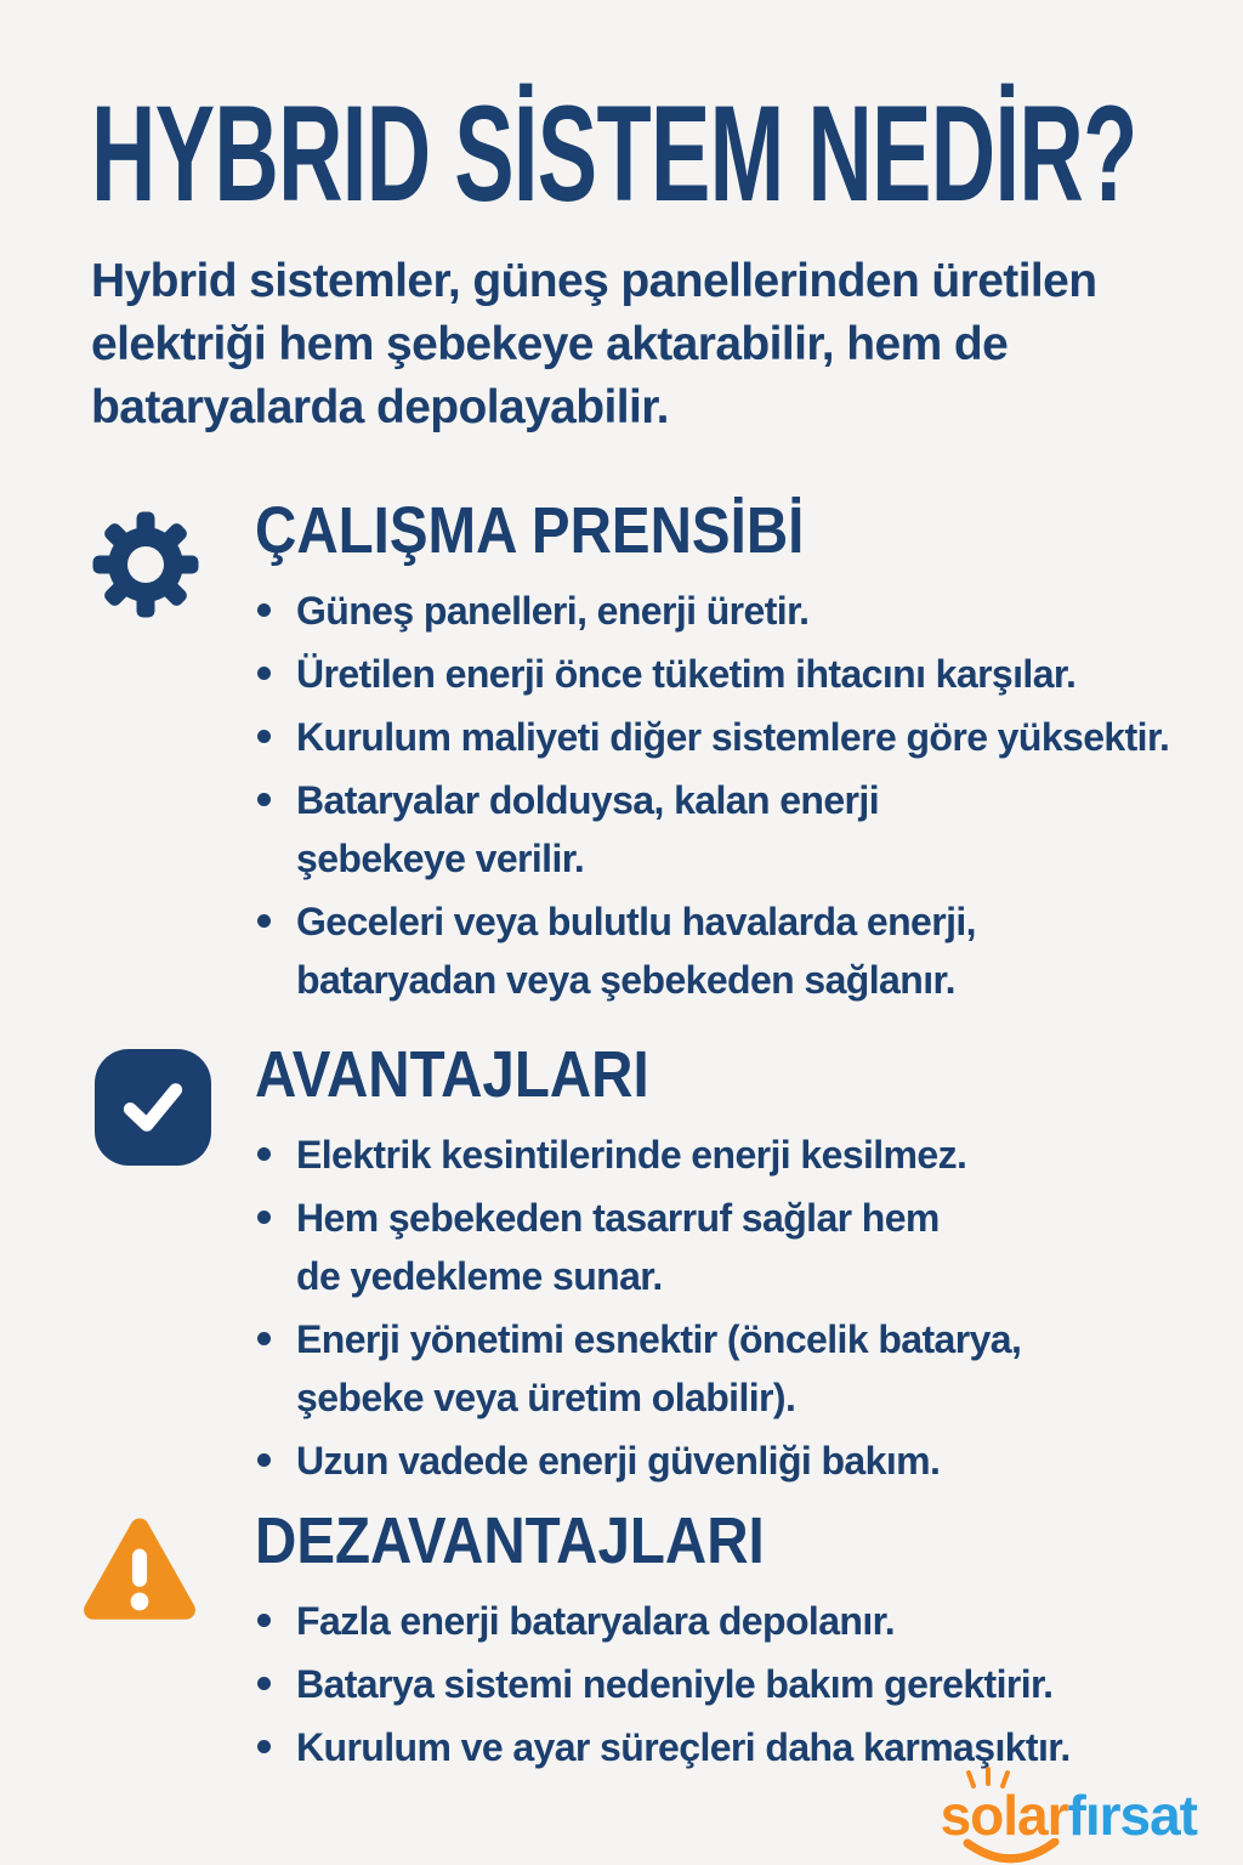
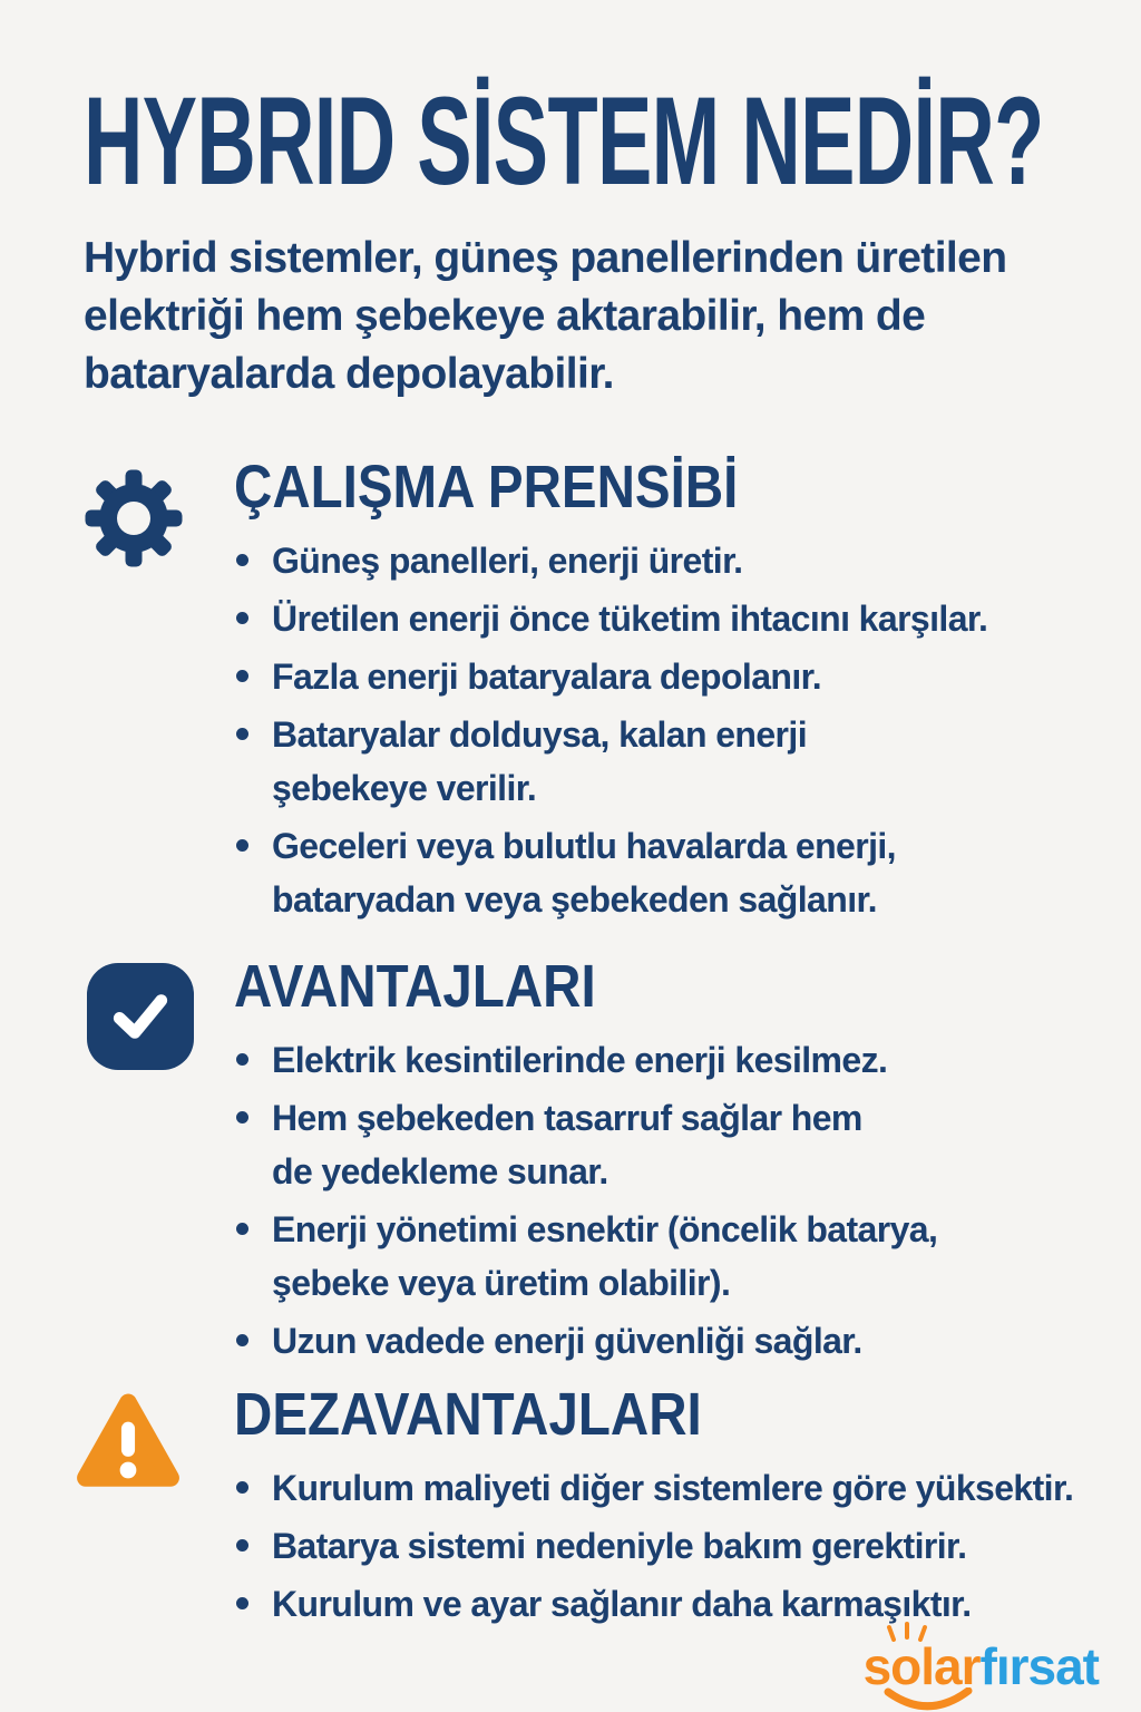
  HYBRID SİSTEM NEDİR?
  Hybrid sistemler, güneş panellerinden üretilen
  elektriği hem şebekeye aktarabilir, hem de
  bataryalarda depolayabilir.
  ÇALIŞMA PRENSİBİ
  Güneş panelleri, enerji üretir.
  Üretilen enerji önce tüketim ihtacını karşılar.
- Kurulum maliyeti diğer sistemlere göre yüksektir.
+ Fazla enerji bataryalara depolanır.
  Bataryalar dolduysa, kalan enerji
  şebekeye verilir.
  Geceleri veya bulutlu havalarda enerji,
  bataryadan veya şebekeden sağlanır.
  AVANTAJLARI
  Elektrik kesintilerinde enerji kesilmez.
  Hem şebekeden tasarruf sağlar hem
  de yedekleme sunar.
  Enerji yönetimi esnektir (öncelik batarya,
  şebeke veya üretim olabilir).
- Uzun vadede enerji güvenliği bakım.
+ Uzun vadede enerji güvenliği sağlar.
  DEZAVANTAJLARI
- Fazla enerji bataryalara depolanır.
+ Kurulum maliyeti diğer sistemlere göre yüksektir.
  Batarya sistemi nedeniyle bakım gerektirir.
- Kurulum ve ayar süreçleri daha karmaşıktır.
+ Kurulum ve ayar sağlanır daha karmaşıktır.
  solarfırsat
